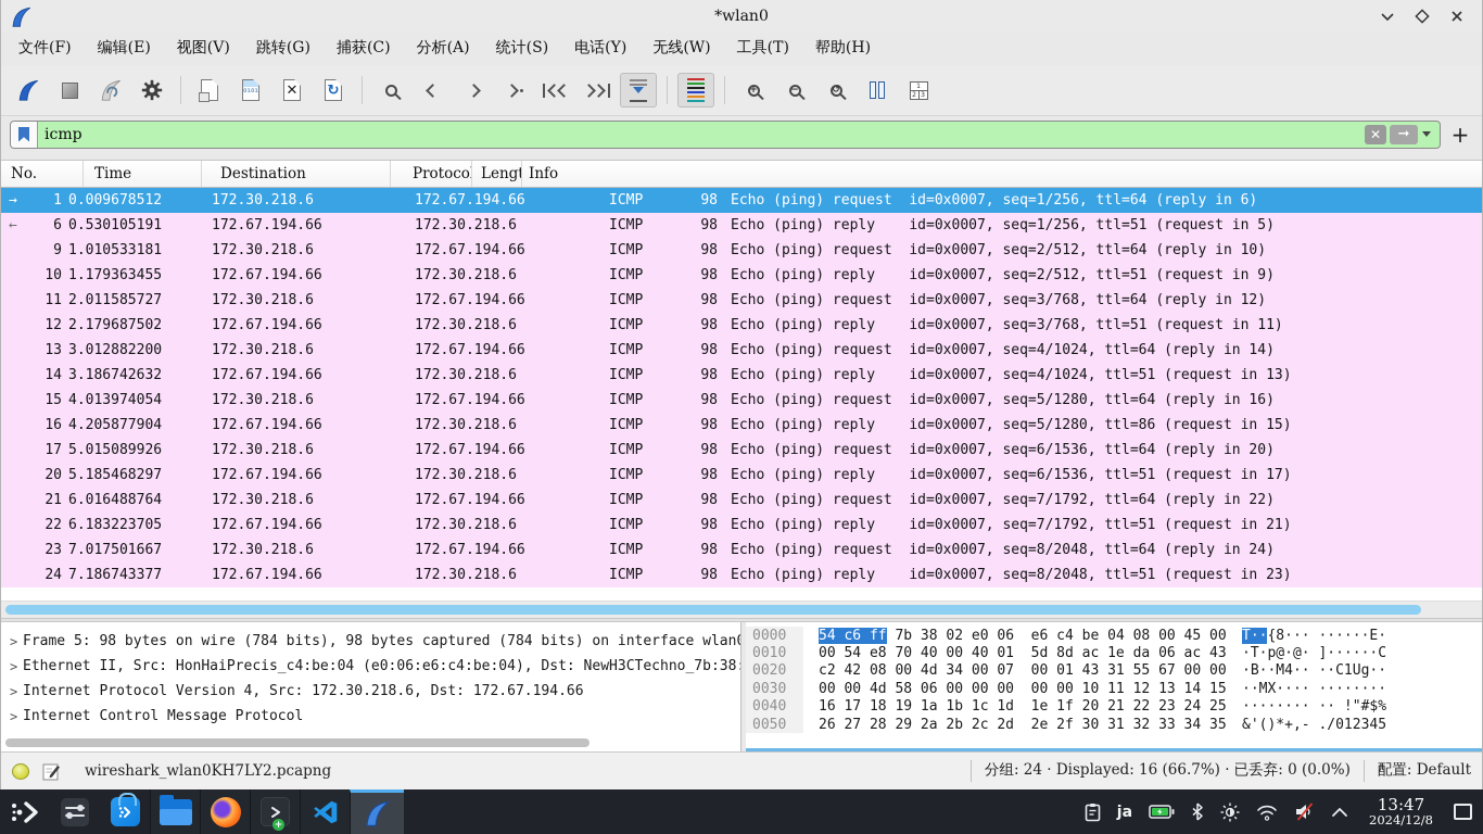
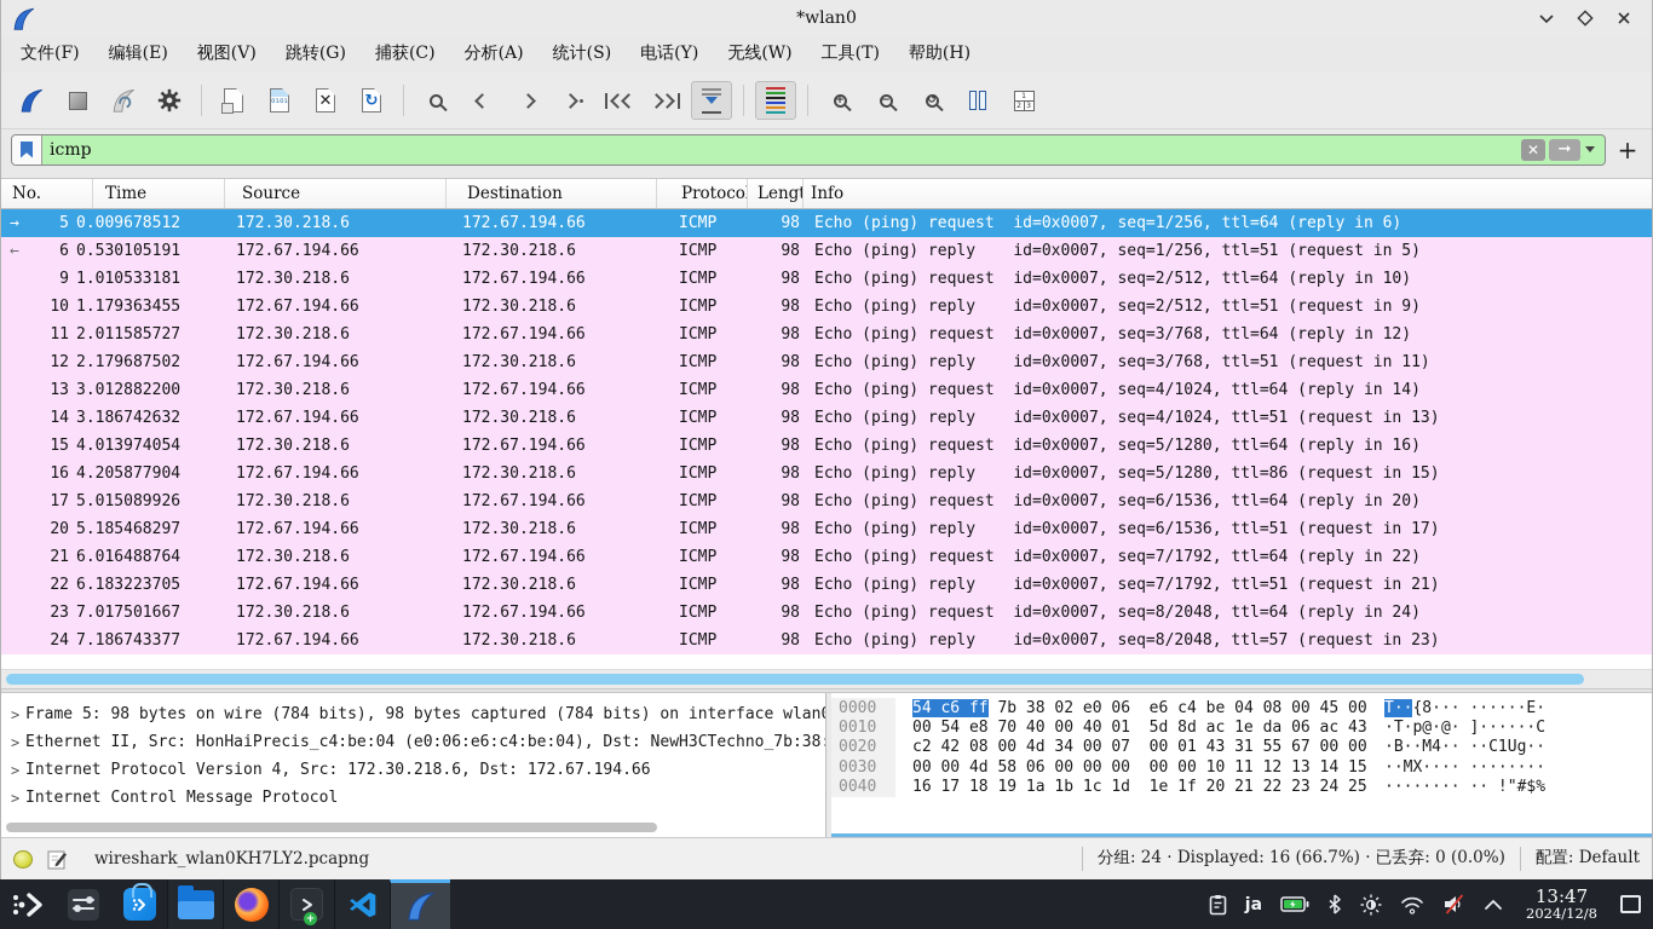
  *wlan0
  文件(F)
  编辑(E)
  视图(V)
  跳转(G)
  捕获(C)
  分析(A)
  统计(S)
  电话(Y)
  无线(W)
  工具(T)
  帮助(H)
  +
  −
  ↺
  icmp
  ✕
  ➞
  +
  No.
  Time
+ Source
  Destination
  Protoco
  Lengt
  Info
  →
- 1
+ 5
  0.009678512
  172.30.218.6
  172.67.194.66
  ICMP
  98
  Echo (ping) request id=0x0007, seq=1/256, ttl=64 (reply in 6)
  ←
  6
  0.530105191
  172.67.194.66
  172.30.218.6
  ICMP
  98
  Echo (ping) reply id=0x0007, seq=1/256, ttl=51 (request in 5)
  9
  1.010533181
  172.30.218.6
  172.67.194.66
  ICMP
  98
  Echo (ping) request id=0x0007, seq=2/512, ttl=64 (reply in 10)
  10
  1.179363455
  172.67.194.66
  172.30.218.6
  ICMP
  98
  Echo (ping) reply id=0x0007, seq=2/512, ttl=51 (request in 9)
  11
  2.011585727
  172.30.218.6
  172.67.194.66
  ICMP
  98
  Echo (ping) request id=0x0007, seq=3/768, ttl=64 (reply in 12)
  12
  2.179687502
  172.67.194.66
  172.30.218.6
  ICMP
  98
  Echo (ping) reply id=0x0007, seq=3/768, ttl=51 (request in 11)
  13
  3.012882200
  172.30.218.6
  172.67.194.66
  ICMP
  98
  Echo (ping) request id=0x0007, seq=4/1024, ttl=64 (reply in 14)
  14
  3.186742632
  172.67.194.66
  172.30.218.6
  ICMP
  98
  Echo (ping) reply id=0x0007, seq=4/1024, ttl=51 (request in 13)
  15
  4.013974054
  172.30.218.6
  172.67.194.66
  ICMP
  98
  Echo (ping) request id=0x0007, seq=5/1280, ttl=64 (reply in 16)
  16
  4.205877904
  172.67.194.66
  172.30.218.6
  ICMP
  98
  Echo (ping) reply id=0x0007, seq=5/1280, ttl=86 (request in 15)
  17
  5.015089926
  172.30.218.6
  172.67.194.66
  ICMP
  98
  Echo (ping) request id=0x0007, seq=6/1536, ttl=64 (reply in 20)
  20
  5.185468297
  172.67.194.66
  172.30.218.6
  ICMP
  98
  Echo (ping) reply id=0x0007, seq=6/1536, ttl=51 (request in 17)
  21
  6.016488764
  172.30.218.6
  172.67.194.66
  ICMP
  98
  Echo (ping) request id=0x0007, seq=7/1792, ttl=64 (reply in 22)
  22
  6.183223705
  172.67.194.66
  172.30.218.6
  ICMP
  98
  Echo (ping) reply id=0x0007, seq=7/1792, ttl=51 (request in 21)
  23
  7.017501667
  172.30.218.6
  172.67.194.66
  ICMP
  98
  Echo (ping) request id=0x0007, seq=8/2048, ttl=64 (reply in 24)
  24
  7.186743377
  172.67.194.66
  172.30.218.6
  ICMP
  98
- Echo (ping) reply id=0x0007, seq=8/2048, ttl=51 (request in 23)
+ Echo (ping) reply id=0x0007, seq=8/2048, ttl=57 (request in 23)
  >
  Frame 5: 98 bytes on wire (784 bits), 98 bytes captured (784 bits) on interface wlan
  >
  Ethernet II, Src: HonHaiPrecis_c4:be:04 (e0:06:e6:c4:be:04), Dst: NewH3CTechno_7b:38
  >
  Internet Protocol Version 4, Src: 172.30.218.6, Dst: 172.67.194.66
  >
  Internet Control Message Protocol
  0000
  54 c6 ff 7b 38 02 e0 06 e6 c4 be 04 08 00 45 00
  T··{8··· ······E·
  0010
  00 54 e8 70 40 00 40 01 5d 8d ac 1e da 06 ac 43
  ·T·p@·@· ]······C
  0020
  c2 42 08 00 4d 34 00 07 00 01 43 31 55 67 00 00
  ·B··M4·· ··C1Ug··
  0030
  00 00 4d 58 06 00 00 00 00 00 10 11 12 13 14 15
  ··MX···· ········
  0040
  16 17 18 19 1a 1b 1c 1d 1e 1f 20 21 22 23 24 25
  ········ ·· !"#$%
- 0050
- 26 27 28 29 2a 2b 2c 2d 2e 2f 30 31 32 33 34 35
- &'()*+,- ./012345
  wireshark_wlan0KH7LY2.pcapng
  分组: 24 · Displayed: 16 (66.7%) · 已丢弃: 0 (0.0%)
  配置: Default
  +
  ja
  13:47
  2024/12/8
